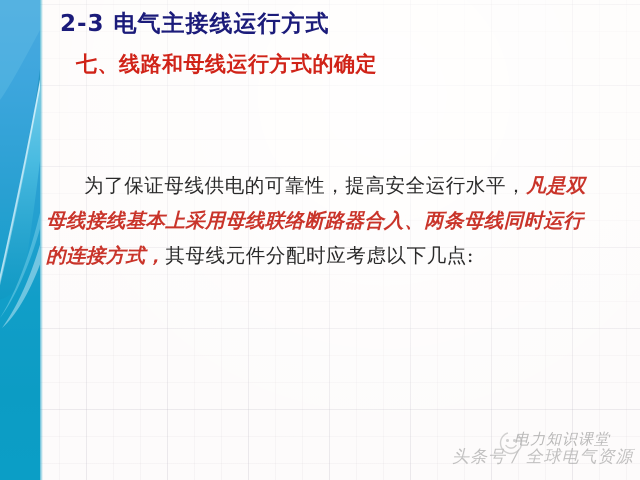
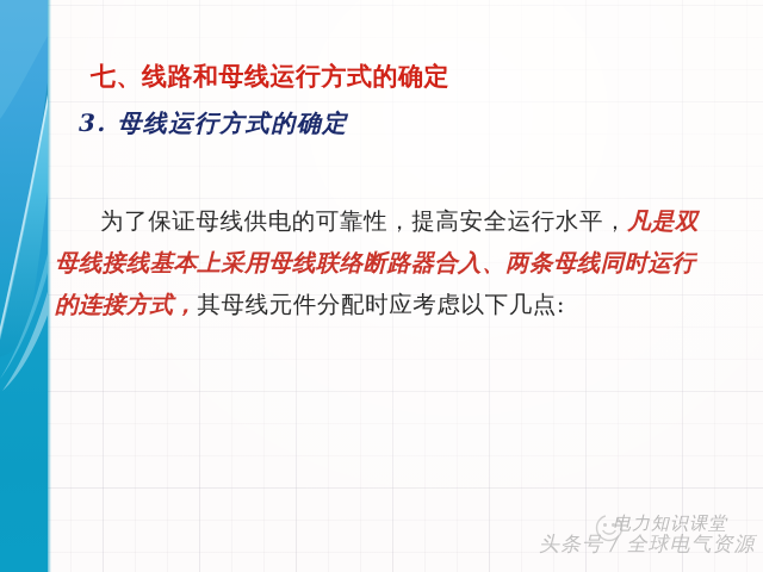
- 2-3 电气主接线运行方式
  七、线路和母线运行方式的确定
+ 3. 母线运行方式的确定
  为了保证母线供电的可靠性，提高安全运行水平，凡是双
  母线接线基本上采用母线联络断路器合入、两条母线同时运行
  的连接方式，其母线元件分配时应考虑以下几点:
  电力知识课堂
  头条号 / 全球电气资源
